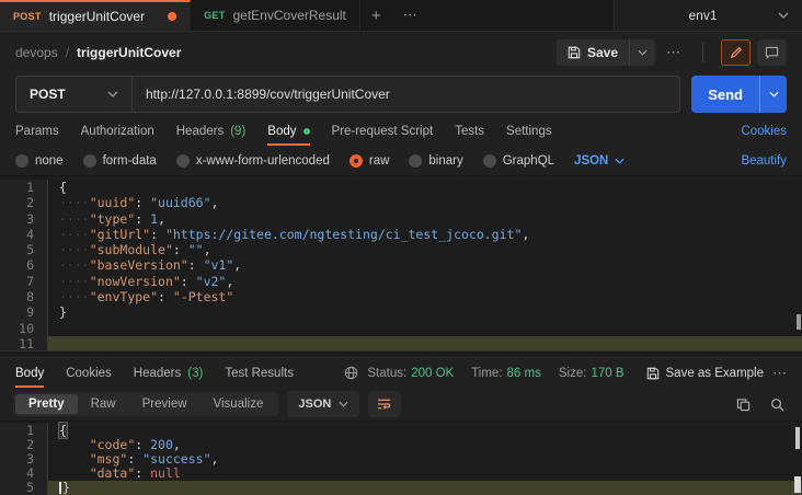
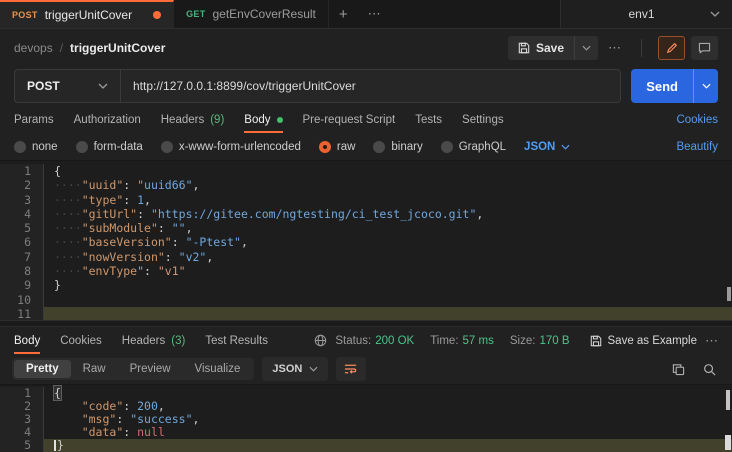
  POST
  triggerUnitCover
  GET
  getEnvCoverResult
  +
  ⋯
  env1
  devops
  /
  triggerUnitCover
  Save
  ⋯
  POST
  http://127.0.0.1:8899/cov/triggerUnitCover
  Send
  Params
  Authorization
  Headers
  (9)
  Body
  Pre-request Script
  Tests
  Settings
  Cookies
  none
  form-data
  x-www-form-urlencoded
  raw
  binary
  GraphQL
  JSON
  Beautify
  1
  {
  2
  ····"uuid": "uuid66",
  3
  ····"type": 1,
  4
  ····"gitUrl": "https://gitee.com/ngtesting/ci_test_jcoco.git",
  5
  ····"subModule": "",
  6
- ····"baseVersion": "v1",
+ ····"baseVersion": "-Ptest",
  7
  ····"nowVersion": "v2",
  8
- ····"envType": "-Ptest"
+ ····"envType": "v1"
  9
  }
  10
  11
  Body
  Cookies
  Headers
  (3)
  Test Results
  Status:
  200 OK
  Time:
- 86 ms
+ 57 ms
  Size:
  170 B
  Save as Example
  ⋯
  Pretty
  Raw
  Preview
  Visualize
  JSON
  1
  {
  2
  "code": 200,
  3
  "msg": "success",
  4
  "data": null
  5
  }
